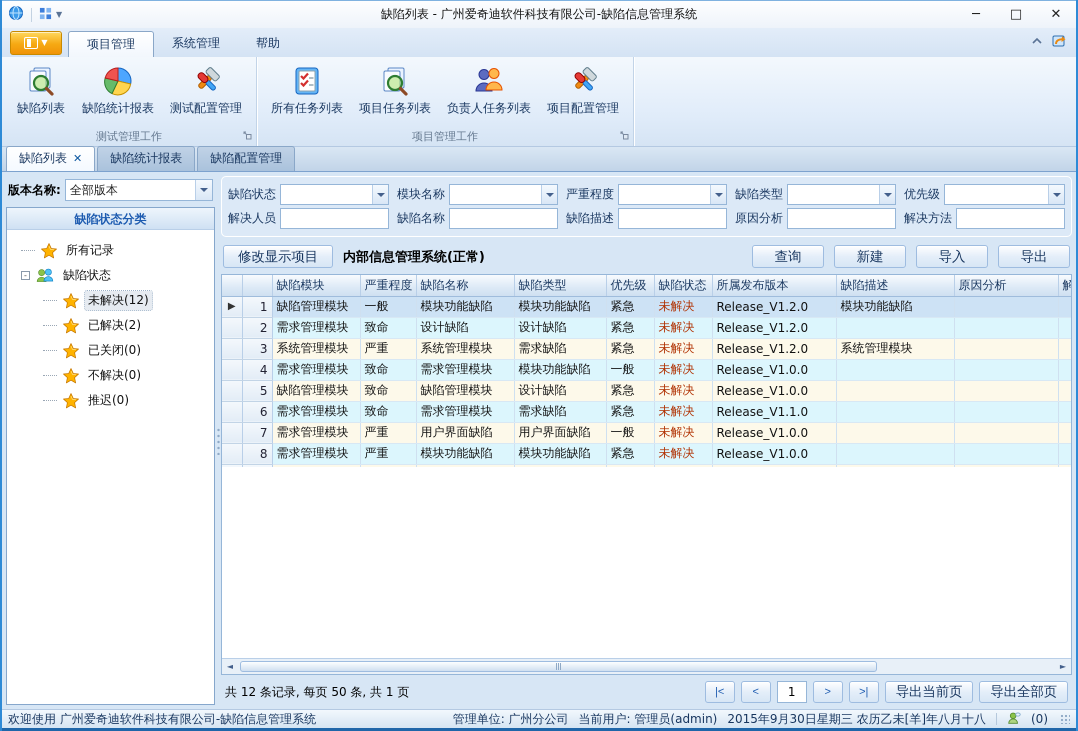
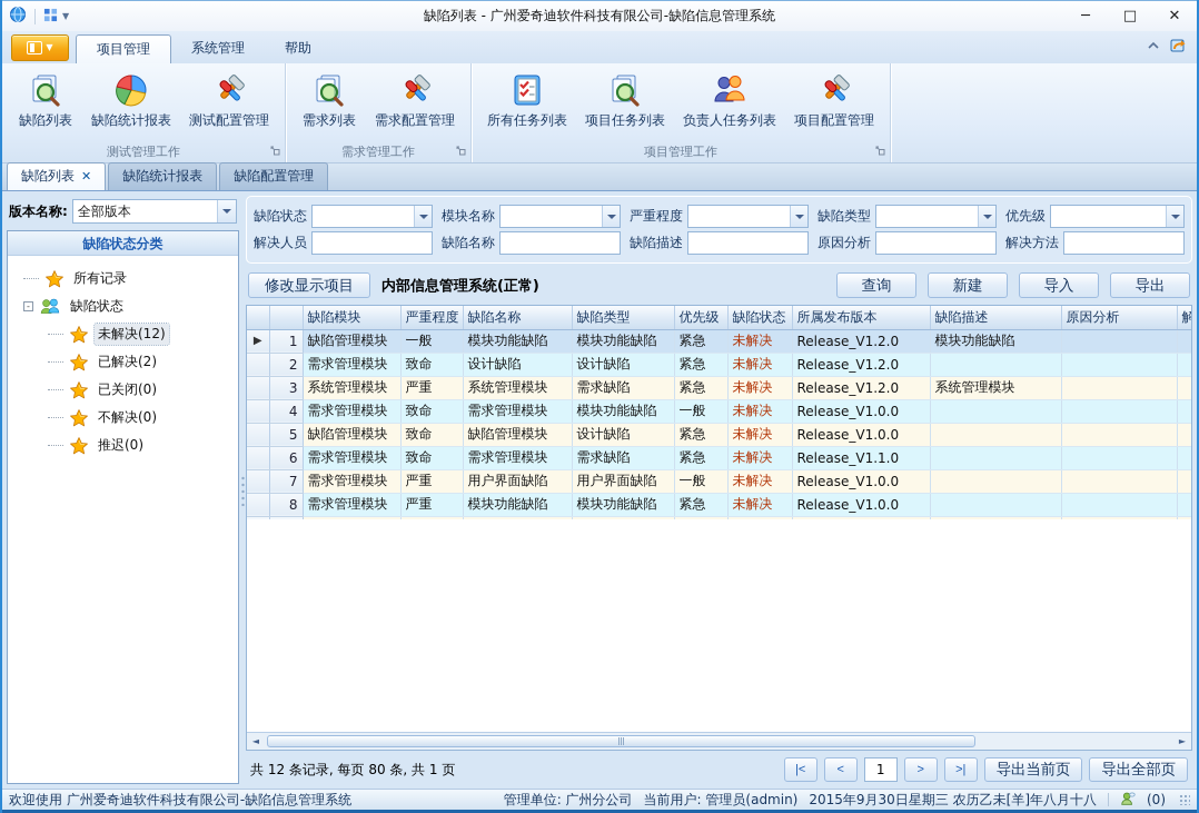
  ▼
  缺陷列表 - 广州爱奇迪软件科技有限公司-缺陷信息管理系统
  ─
  □
  ✕
  ▼
  项目管理
  系统管理
  帮助
  缺陷列表
  缺陷统计报表
  测试配置管理
  测试管理工作
+ 需求列表
+ 需求配置管理
+ 需求管理工作
  所有任务列表
  项目任务列表
  负责人任务列表
  项目配置管理
  项目管理工作
  缺陷列表
  ✕
  缺陷统计报表
  缺陷配置管理
  版本名称:
  全部版本
  缺陷状态分类
  所有记录
  -
  缺陷状态
  未解决(12)
  已解决(2)
  已关闭(0)
  不解决(0)
  推迟(0)
  缺陷状态
  模块名称
  严重程度
  缺陷类型
  优先级
  解决人员
  缺陷名称
  缺陷描述
  原因分析
  解决方法
  修改显示项目
  内部信息管理系统(正常)
  查询
  新建
  导入
  导出
  		缺陷模块	严重程度	缺陷名称	缺陷类型	优先级	缺陷状态	所属发布版本	缺陷描述	原因分析	解
  ▶	1	缺陷管理模块	一般	模块功能缺陷	模块功能缺陷	紧急	未解决	Release_V1.2.0	模块功能缺陷
  	2	需求管理模块	致命	设计缺陷	设计缺陷	紧急	未解决	Release_V1.2.0
  	3	系统管理模块	严重	系统管理模块	需求缺陷	紧急	未解决	Release_V1.2.0	系统管理模块
  	4	需求管理模块	致命	需求管理模块	模块功能缺陷	一般	未解决	Release_V1.0.0
  	5	缺陷管理模块	致命	缺陷管理模块	设计缺陷	紧急	未解决	Release_V1.0.0
  	6	需求管理模块	致命	需求管理模块	需求缺陷	紧急	未解决	Release_V1.1.0
  	7	需求管理模块	严重	用户界面缺陷	用户界面缺陷	一般	未解决	Release_V1.0.0
  	8	需求管理模块	严重	模块功能缺陷	模块功能缺陷	紧急	未解决	Release_V1.0.0
  ◄
  ►
- 共 12 条记录, 每页 50 条, 共 1 页
+ 共 12 条记录, 每页 80 条, 共 1 页
  |<
  <
  1
  >
  >|
  导出当前页
  导出全部页
  欢迎使用 广州爱奇迪软件科技有限公司-缺陷信息管理系统
  管理单位: 广州分公司
  当前用户: 管理员(admin)
  2015年9月30日星期三 农历乙未[羊]年八月十八
  (0)
